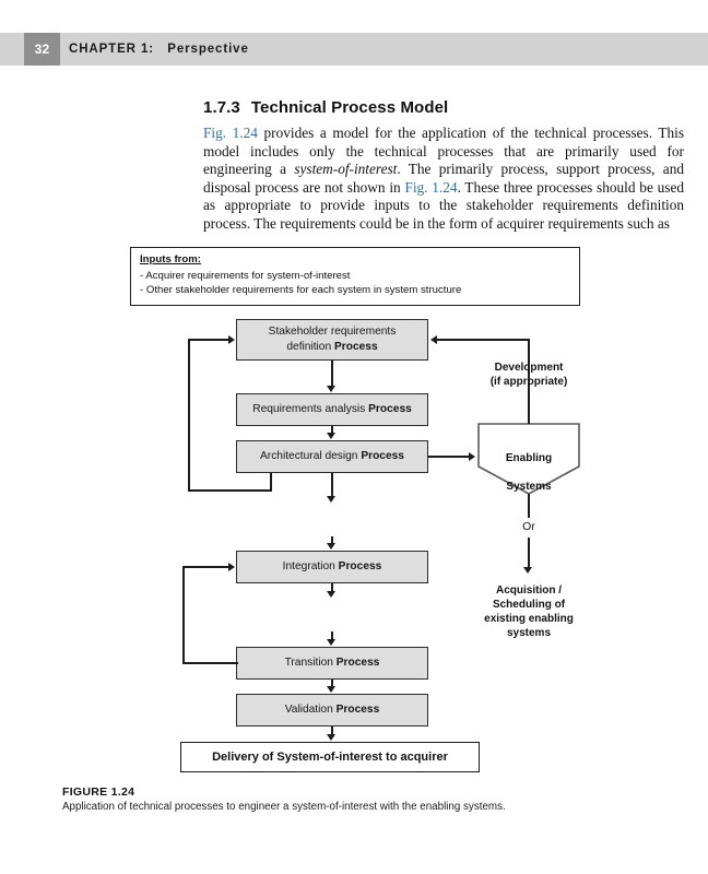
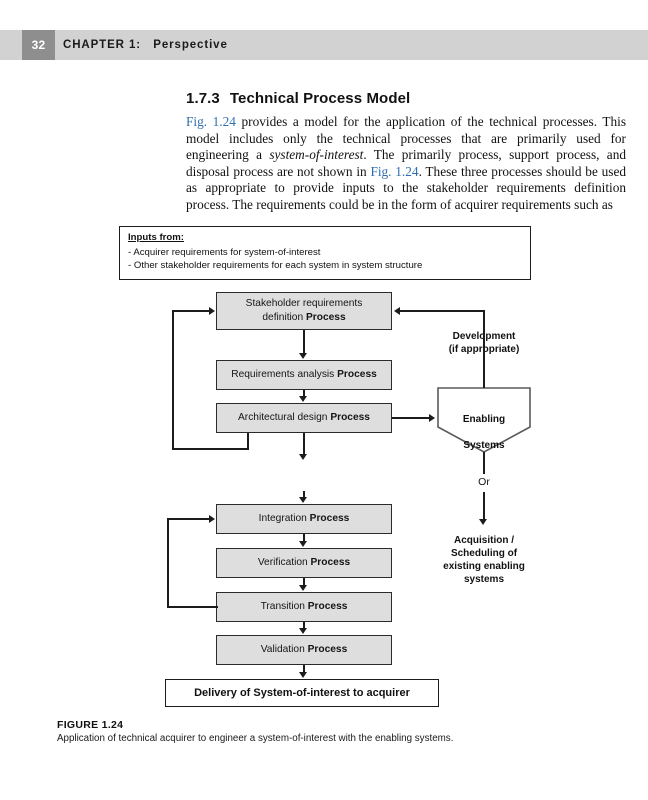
  32
  CHAPTER 1: Perspective
  1.7.3 Technical Process Model
  Fig. 1.24 provides a model for the application of the technical processes. This model includes only the technical processes that are primarily used for engineering a system-of-interest. The primarily process, support process, and disposal process are not shown in Fig. 1.24. These three processes should be used as appropriate to provide inputs to the stakeholder requirements definition process. The requirements could be in the form of acquirer requirements such as
  Inputs from:
  - Acquirer requirements for system-of-interest
  - Other stakeholder requirements for each system in system structure
  Stakeholder requirements
  definition Process
  Requirements analysis Process
  Architectural design Process
  Integration Process
+ Verification Process
  Transition Process
  Validation Process
  Delivery of System-of-interest to acquirer
  Enabling
  Systems
  Develpment
  (if appropriate)
  Or
  Acquisition /
  Scheduling of
  existing enabling
  systems
  FIGURE 1.24
- Application of technical processes to engineer a system-of-interest with the enabling systems.
+ Application of technical acquirer to engineer a system-of-interest with the enabling systems.
